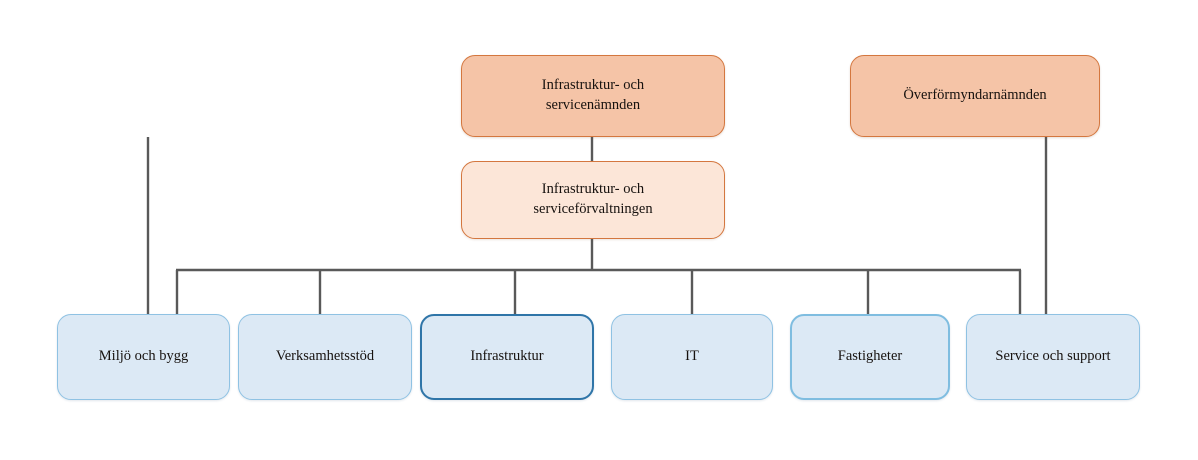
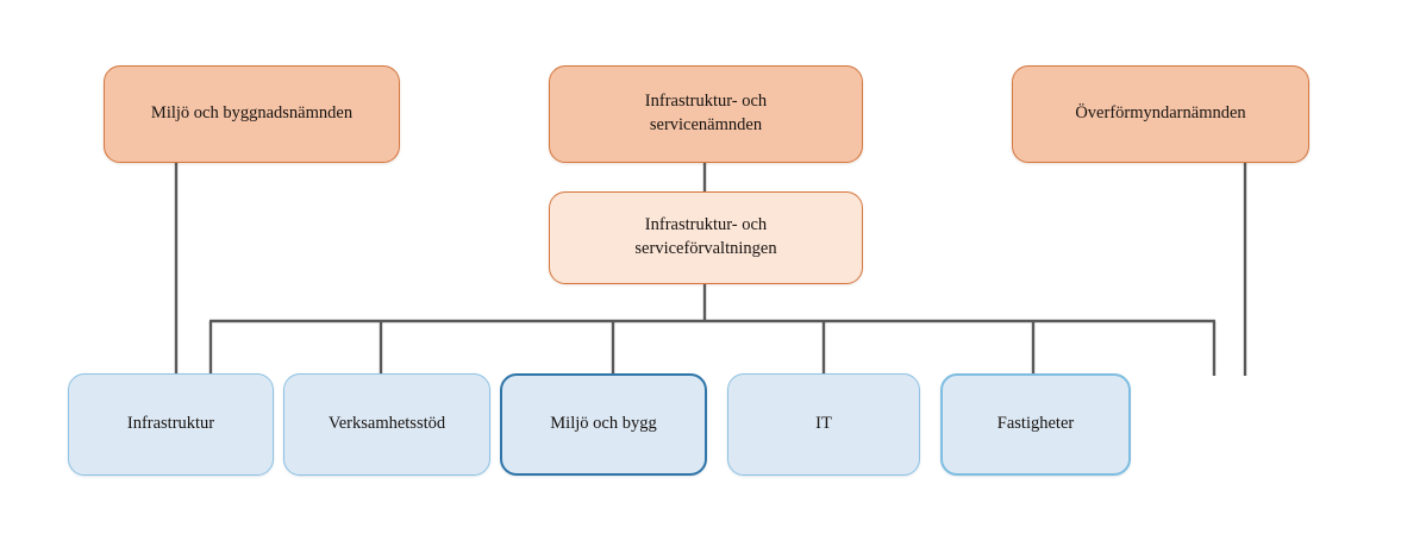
+ Miljö och byggnadsnämnden
  Infrastruktur- och
  servicenämnden
  Överförmyndarnämnden
  Infrastruktur- och
  serviceförvaltningen
- Miljö och bygg
+ Infrastruktur
  Verksamhetsstöd
- Infrastruktur
+ Miljö och bygg
  IT
  Fastigheter
- Service och support
